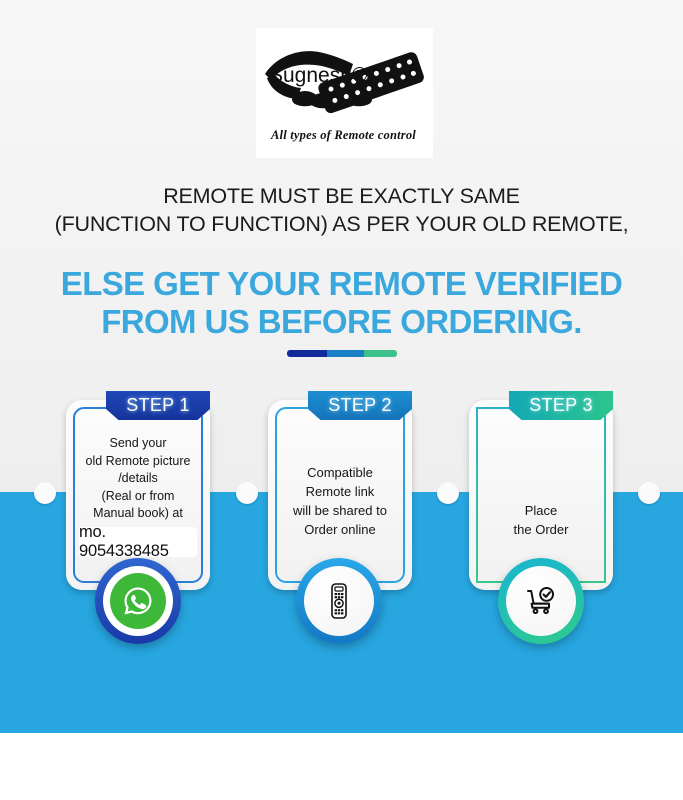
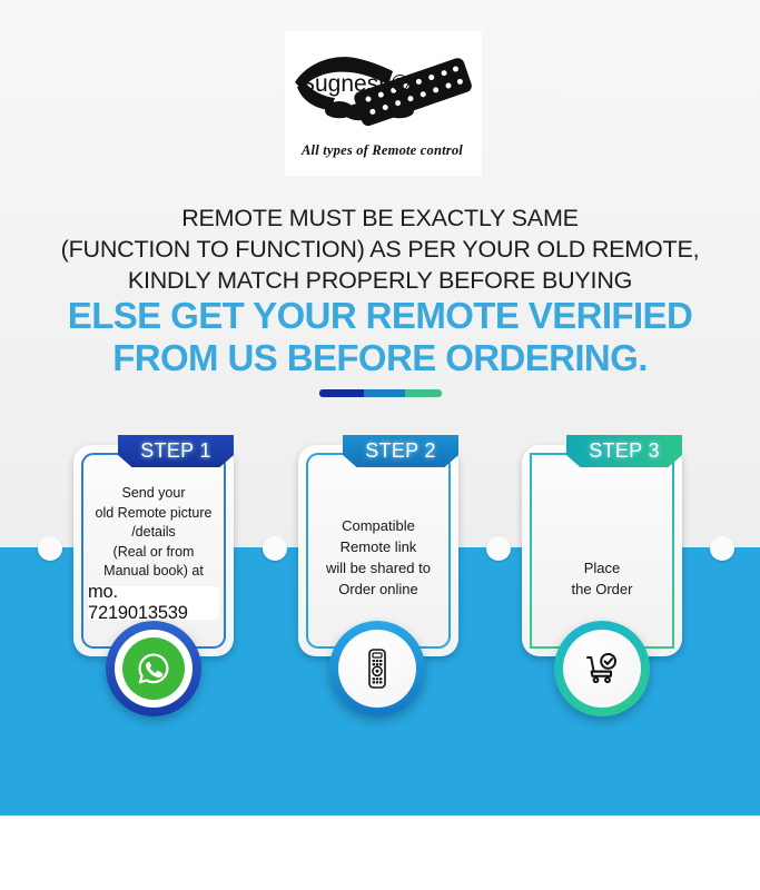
  Sugnesh®
  All types of Remote control
  REMOTE MUST BE EXACTLY SAME
  (FUNCTION TO FUNCTION) AS PER YOUR OLD REMOTE,
+ KINDLY MATCH PROPERLY BEFORE BUYING
  ELSE GET YOUR REMOTE VERIFIED
  FROM US BEFORE ORDERING.
  Send your
  old Remote picture
  /details
  (Real or from
  Manual book) at
- mo. 9054338485
+ mo. 7219013539
  STEP 1
  Compatible
  Remote link
  will be shared to
  Order online
  STEP 2
  Place
  the Order
  STEP 3
